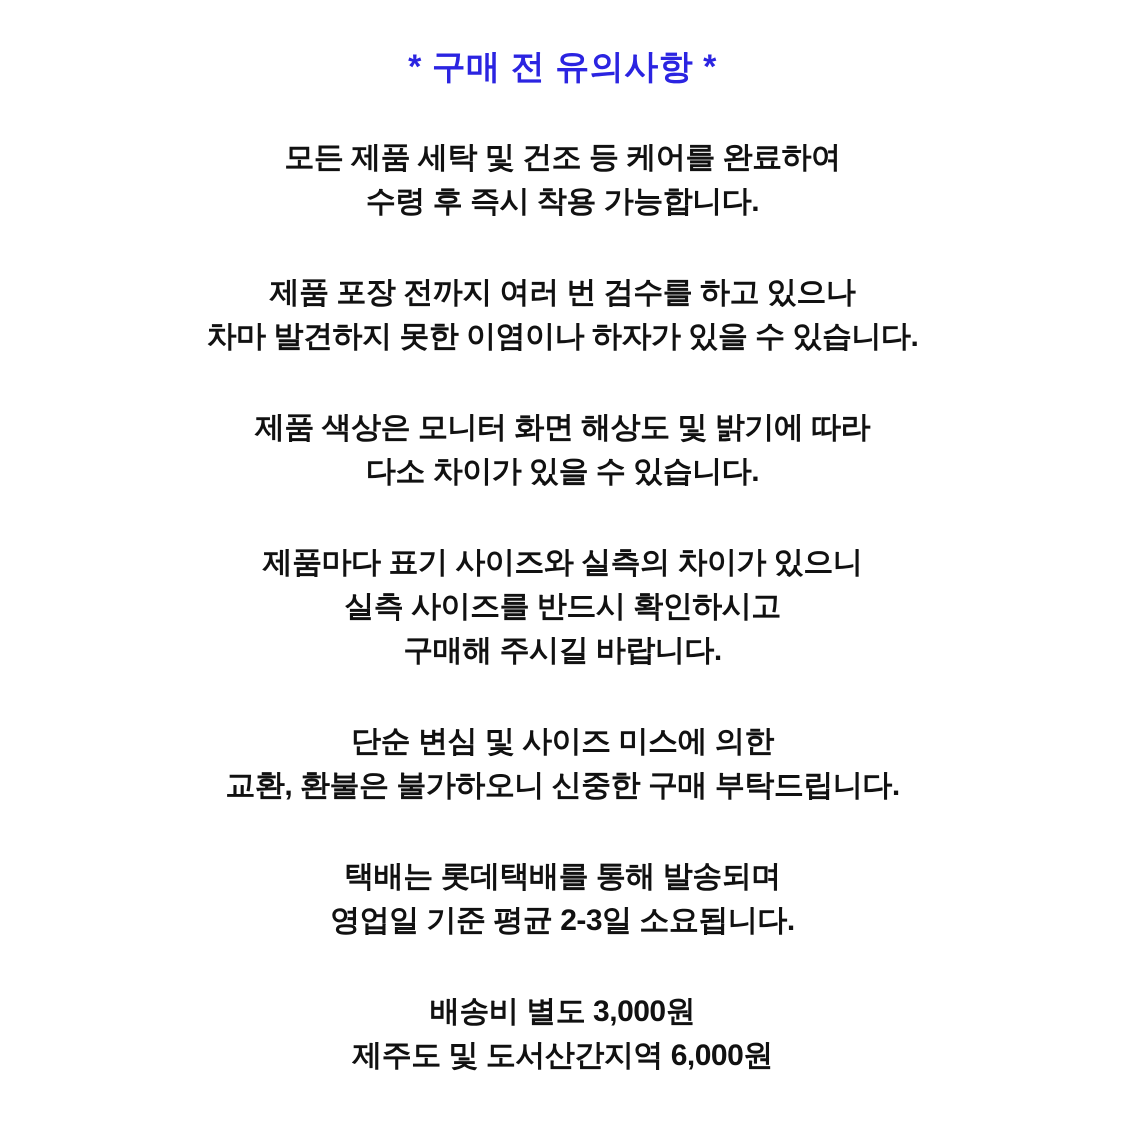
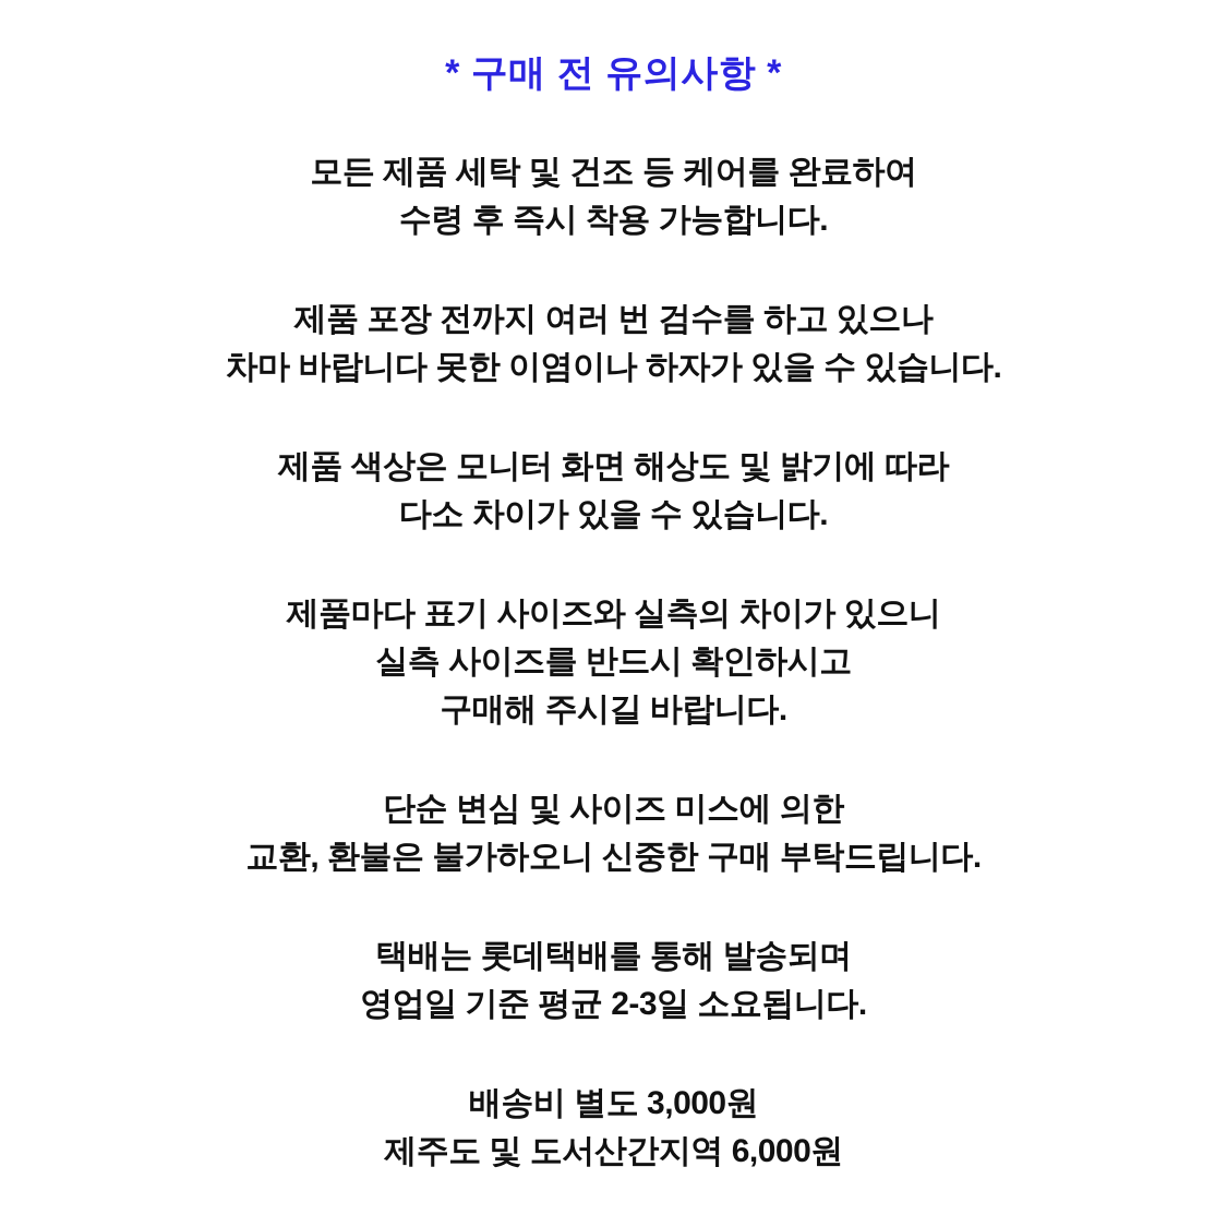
  * 구매 전 유의사항 *
  모든 제품 세탁 및 건조 등 케어를 완료하여
  수령 후 즉시 착용 가능합니다.
  제품 포장 전까지 여러 번 검수를 하고 있으나
- 차마 발견하지 못한 이염이나 하자가 있을 수 있습니다.
+ 차마 바랍니다 못한 이염이나 하자가 있을 수 있습니다.
  제품 색상은 모니터 화면 해상도 및 밝기에 따라
  다소 차이가 있을 수 있습니다.
  제품마다 표기 사이즈와 실측의 차이가 있으니
  실측 사이즈를 반드시 확인하시고
  구매해 주시길 바랍니다.
  단순 변심 및 사이즈 미스에 의한
  교환, 환불은 불가하오니 신중한 구매 부탁드립니다.
  택배는 롯데택배를 통해 발송되며
  영업일 기준 평균 2-3일 소요됩니다.
  배송비 별도 3,000원
  제주도 및 도서산간지역 6,000원
